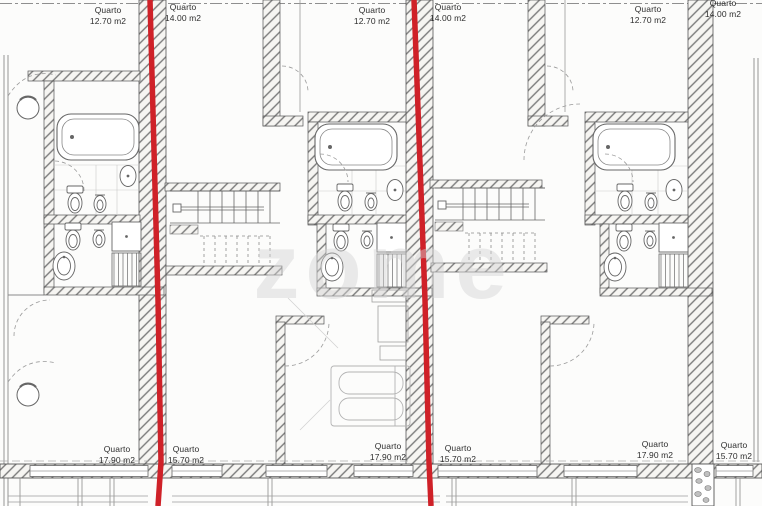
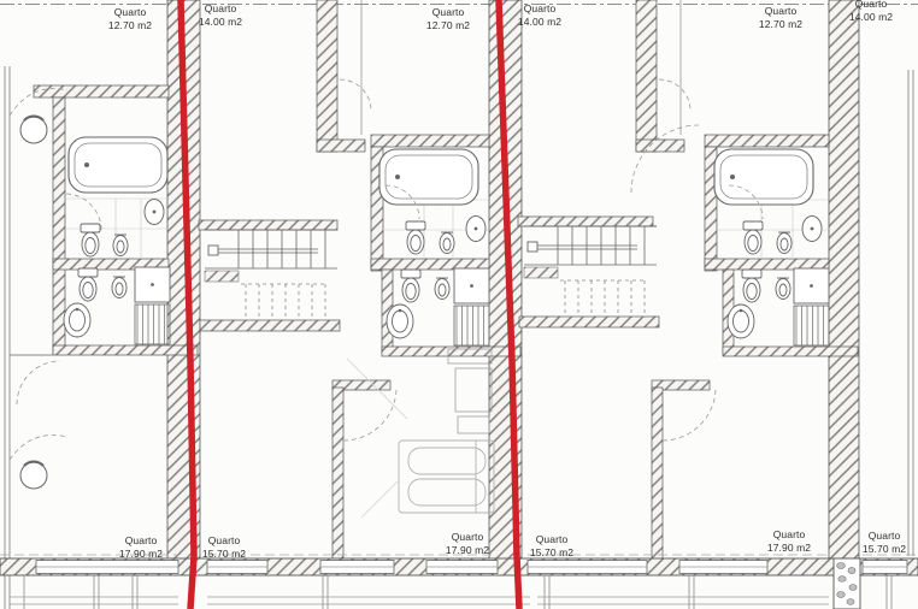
- zome
  Quarto
  12.70 m2
  Quarto
  14.00 m2
  Quarto
  12.70 m2
  Quarto
  14.00 m2
  Quarto
  12.70 m2
  Quarto
  14.00 m2
  Quarto
  17.90 m2
  Quarto
  15.70 m2
  Quarto
  17.90 m2
  Quarto
  15.70 m2
  Quarto
  17.90 m2
  Quarto
  15.70 m2
